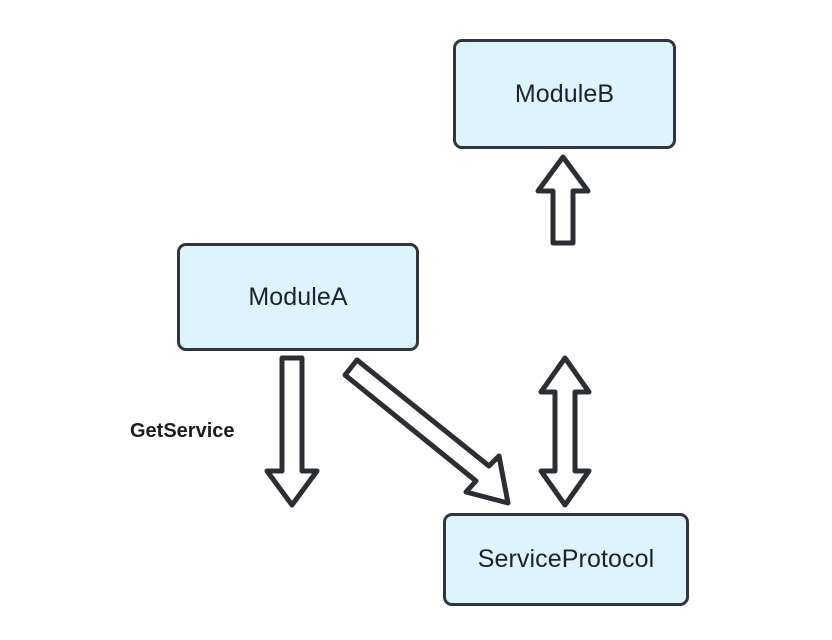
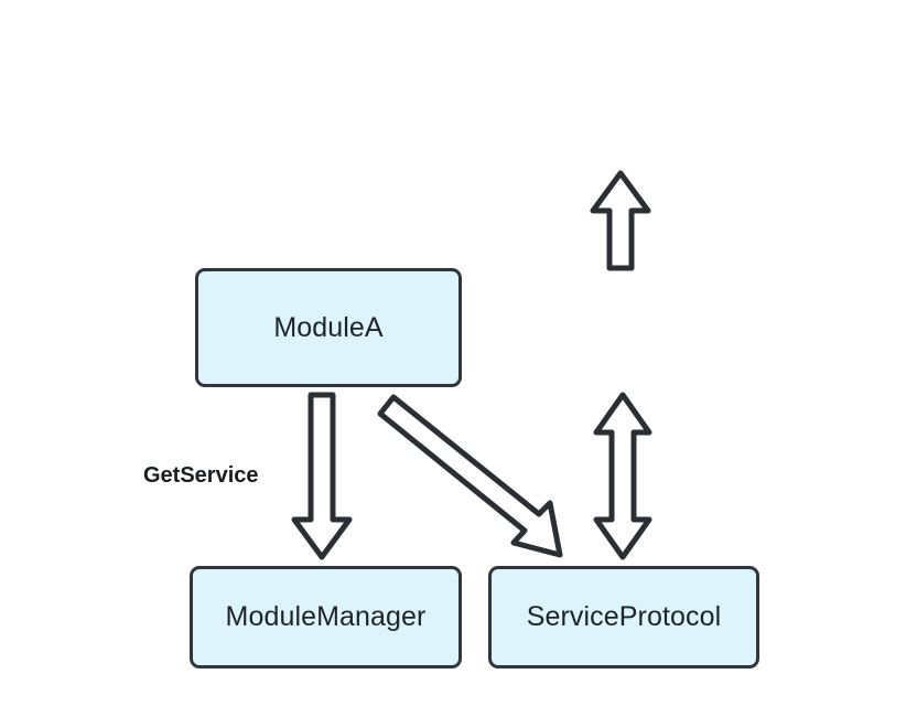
- ModuleB
  ModuleA
+ ModuleManager
  ServiceProtocol
  GetService
